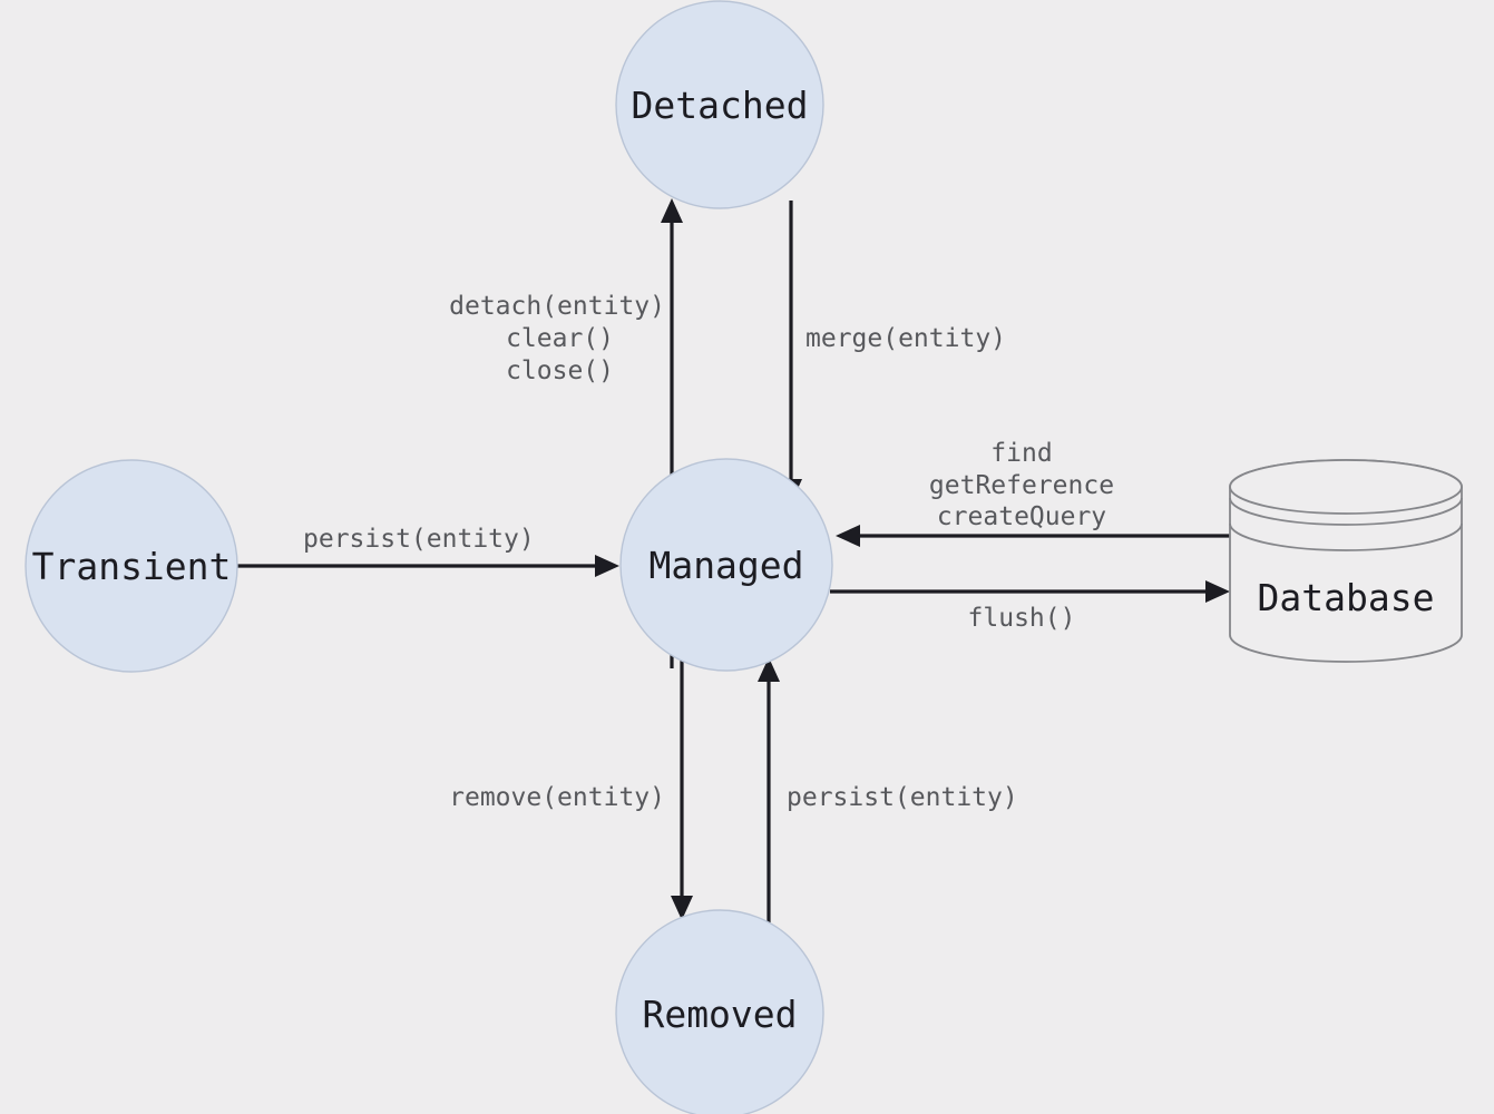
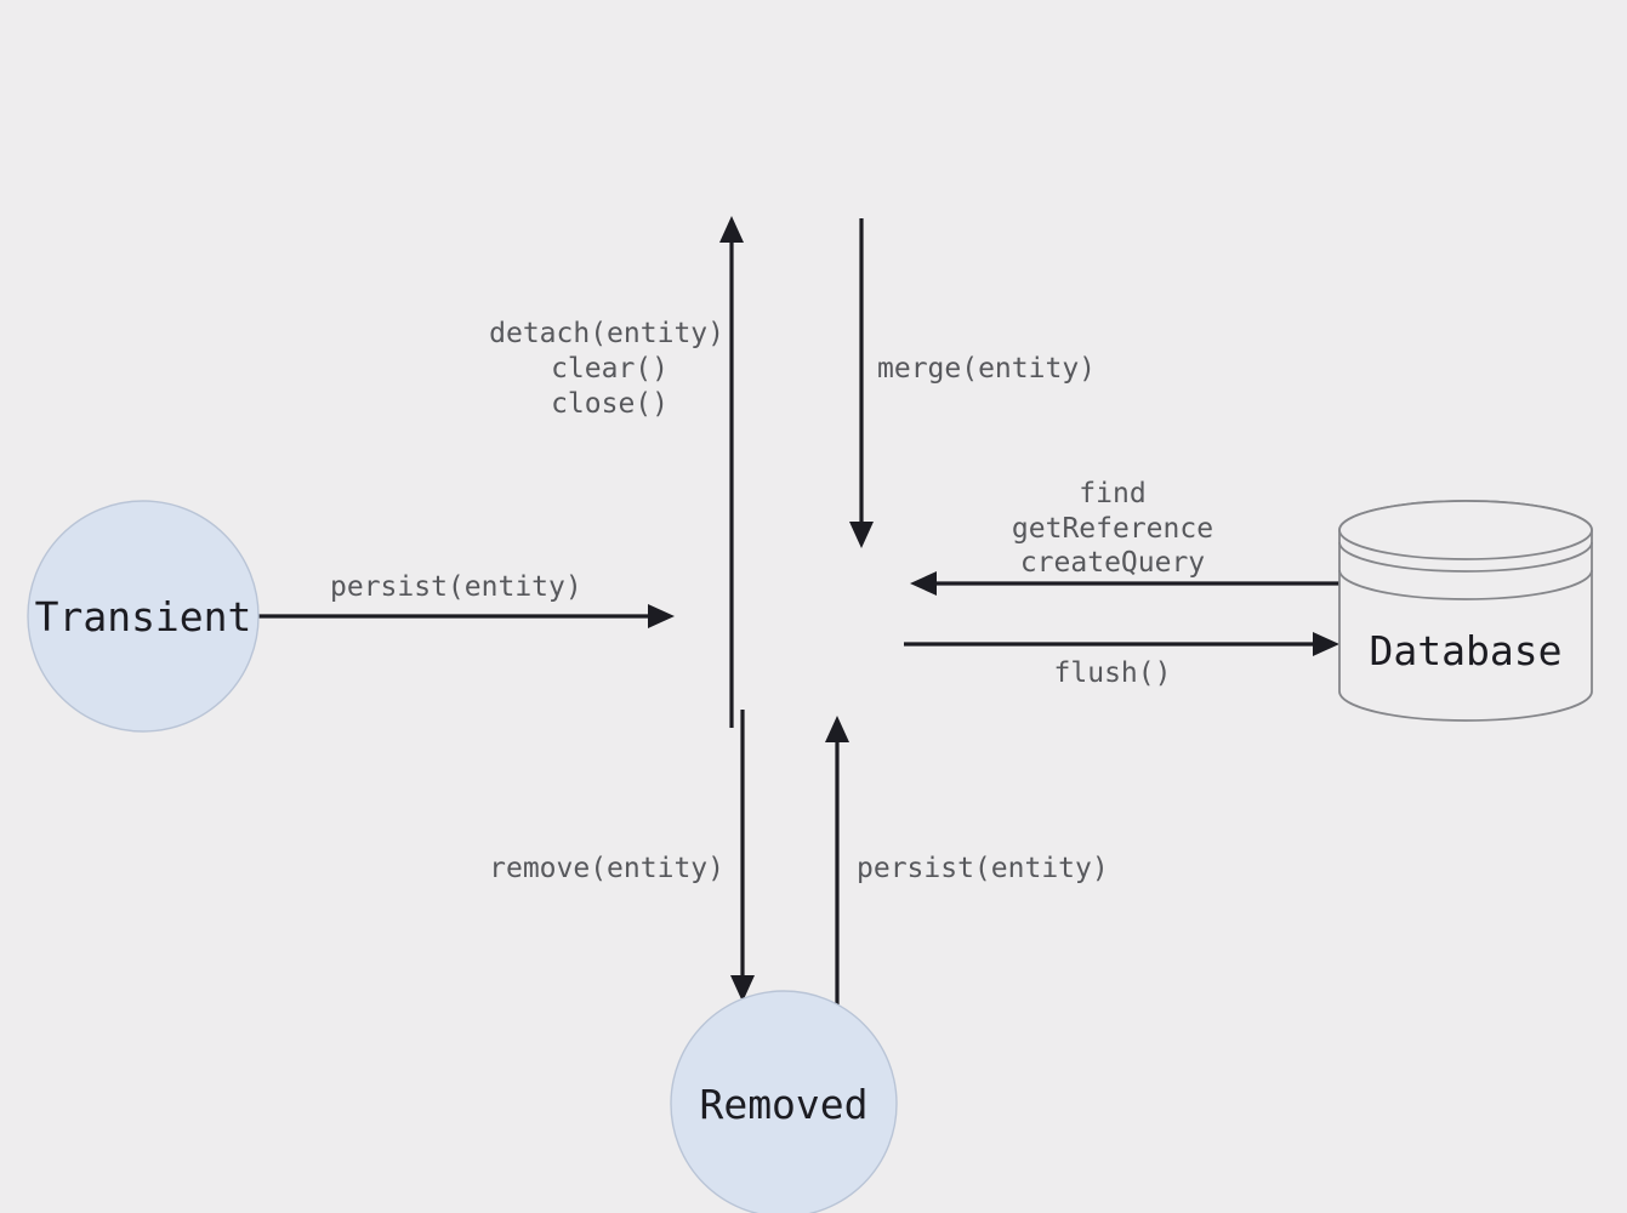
  persist(entity)
  detach(entity)
  clear()
  close()
  merge(entity)
  remove(entity)
  persist(entity)
  find
  getReference
  createQuery
  flush()
  Transient
- Managed
- Detached
  Removed
  Database
